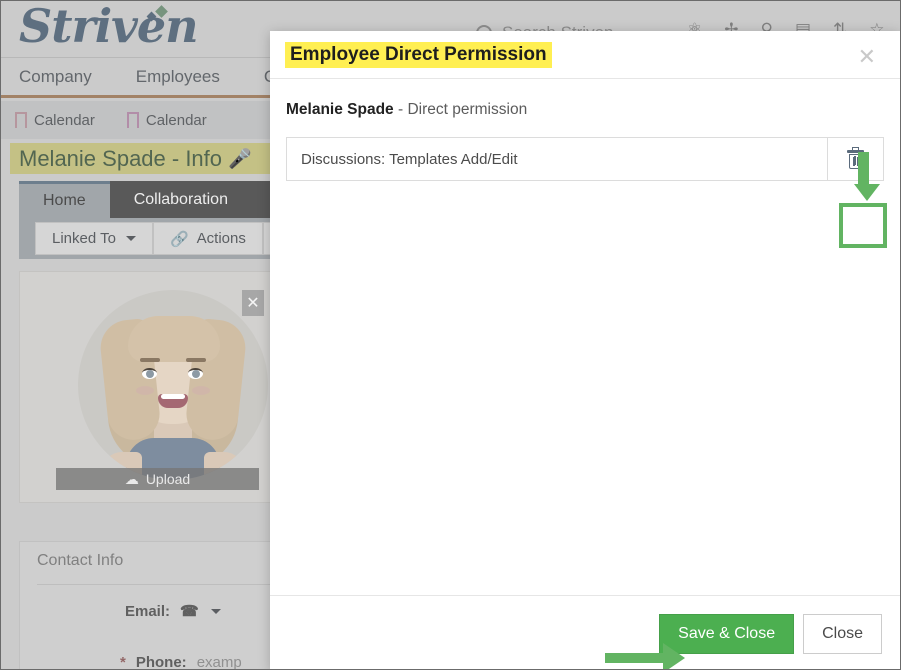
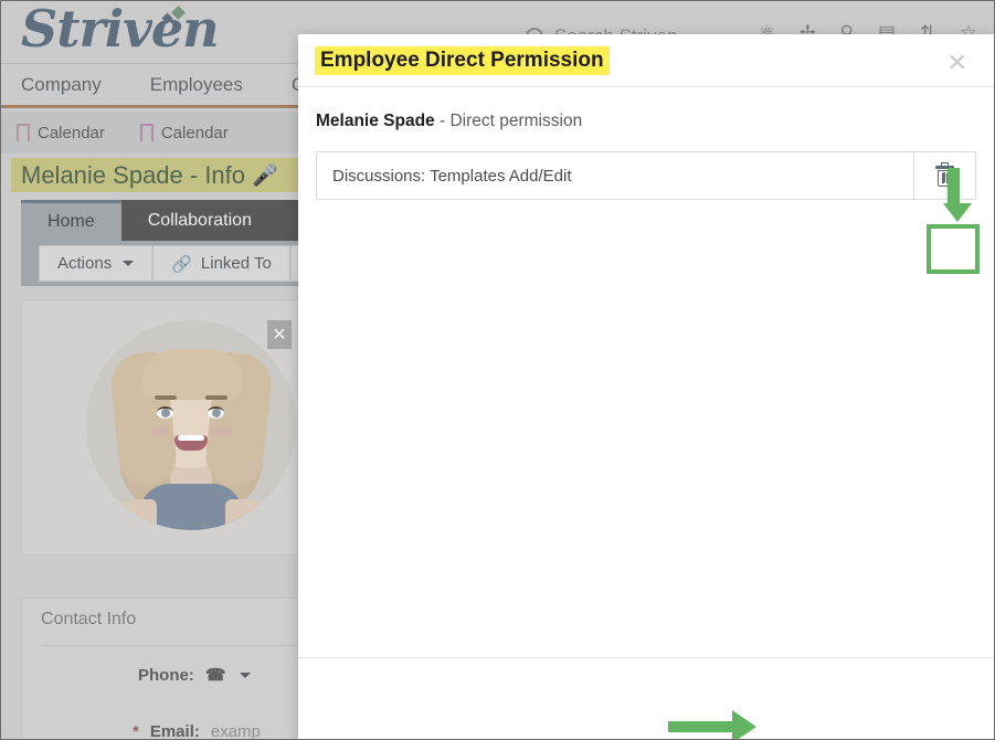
  Striven
  ⚛
  ✢
  ⚲
  ▤
  ⇅
  ☆
  Company
  Employees
  Calendar
  Calendar
  Melanie Spade - Info
  🎤
  Home
  Collaboration
- Linked To
+ Actions
  🔗
- Actions
+ Linked To
  ✕
- ☁
- Upload
  Contact Info
- Email:
+ Phone:
  ☎
  *
- Phone:
+ Email:
  examp
  Employee Direct Permission
  ✕
  Melanie Spade - Direct permission
  Discussions: Templates Add/Edit
- Save & Close
- Close
